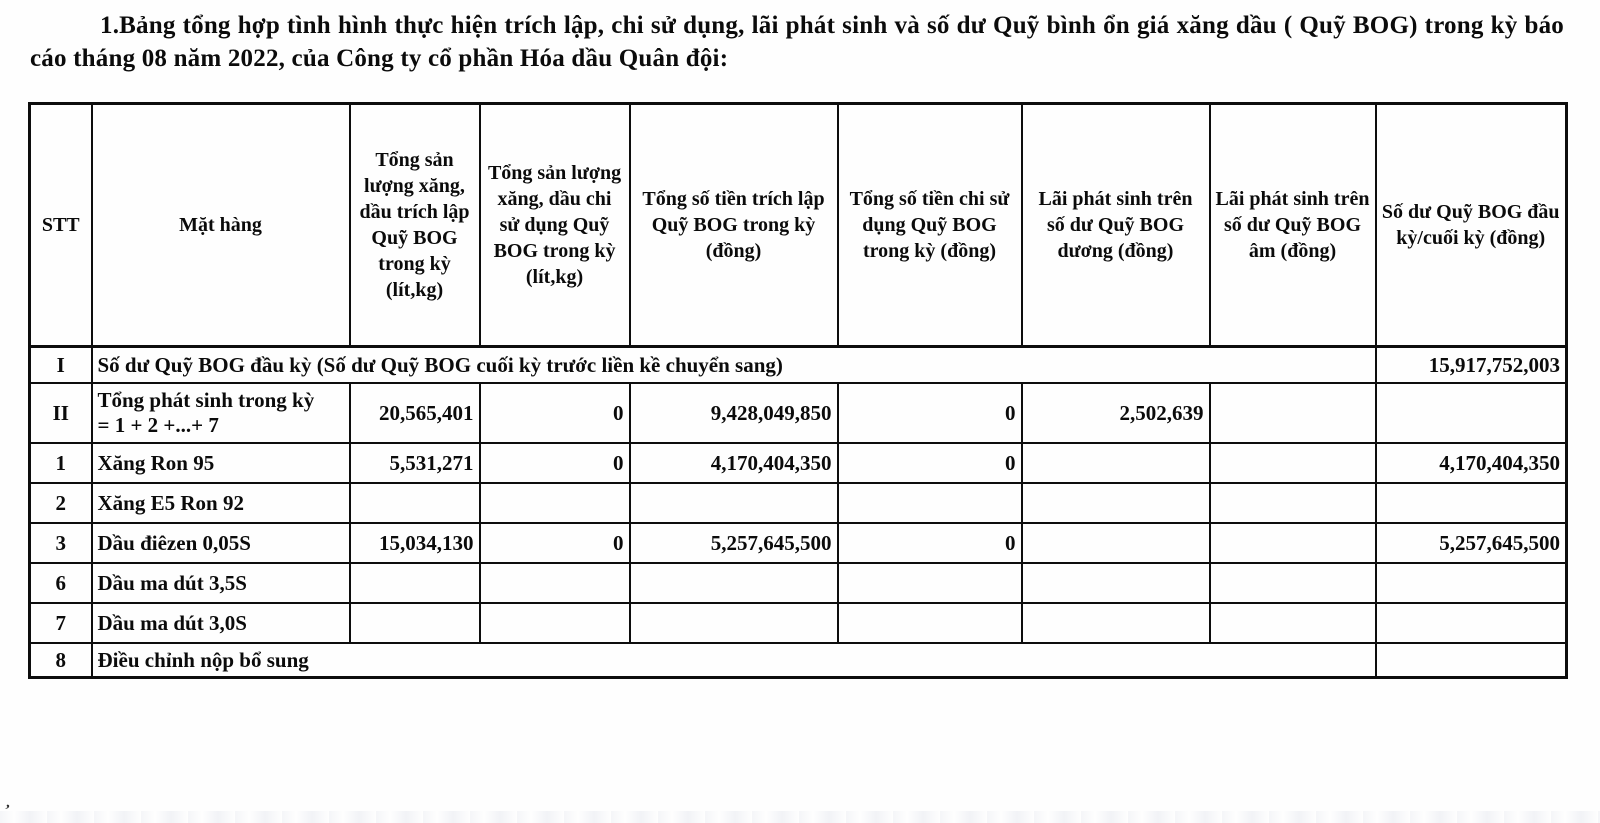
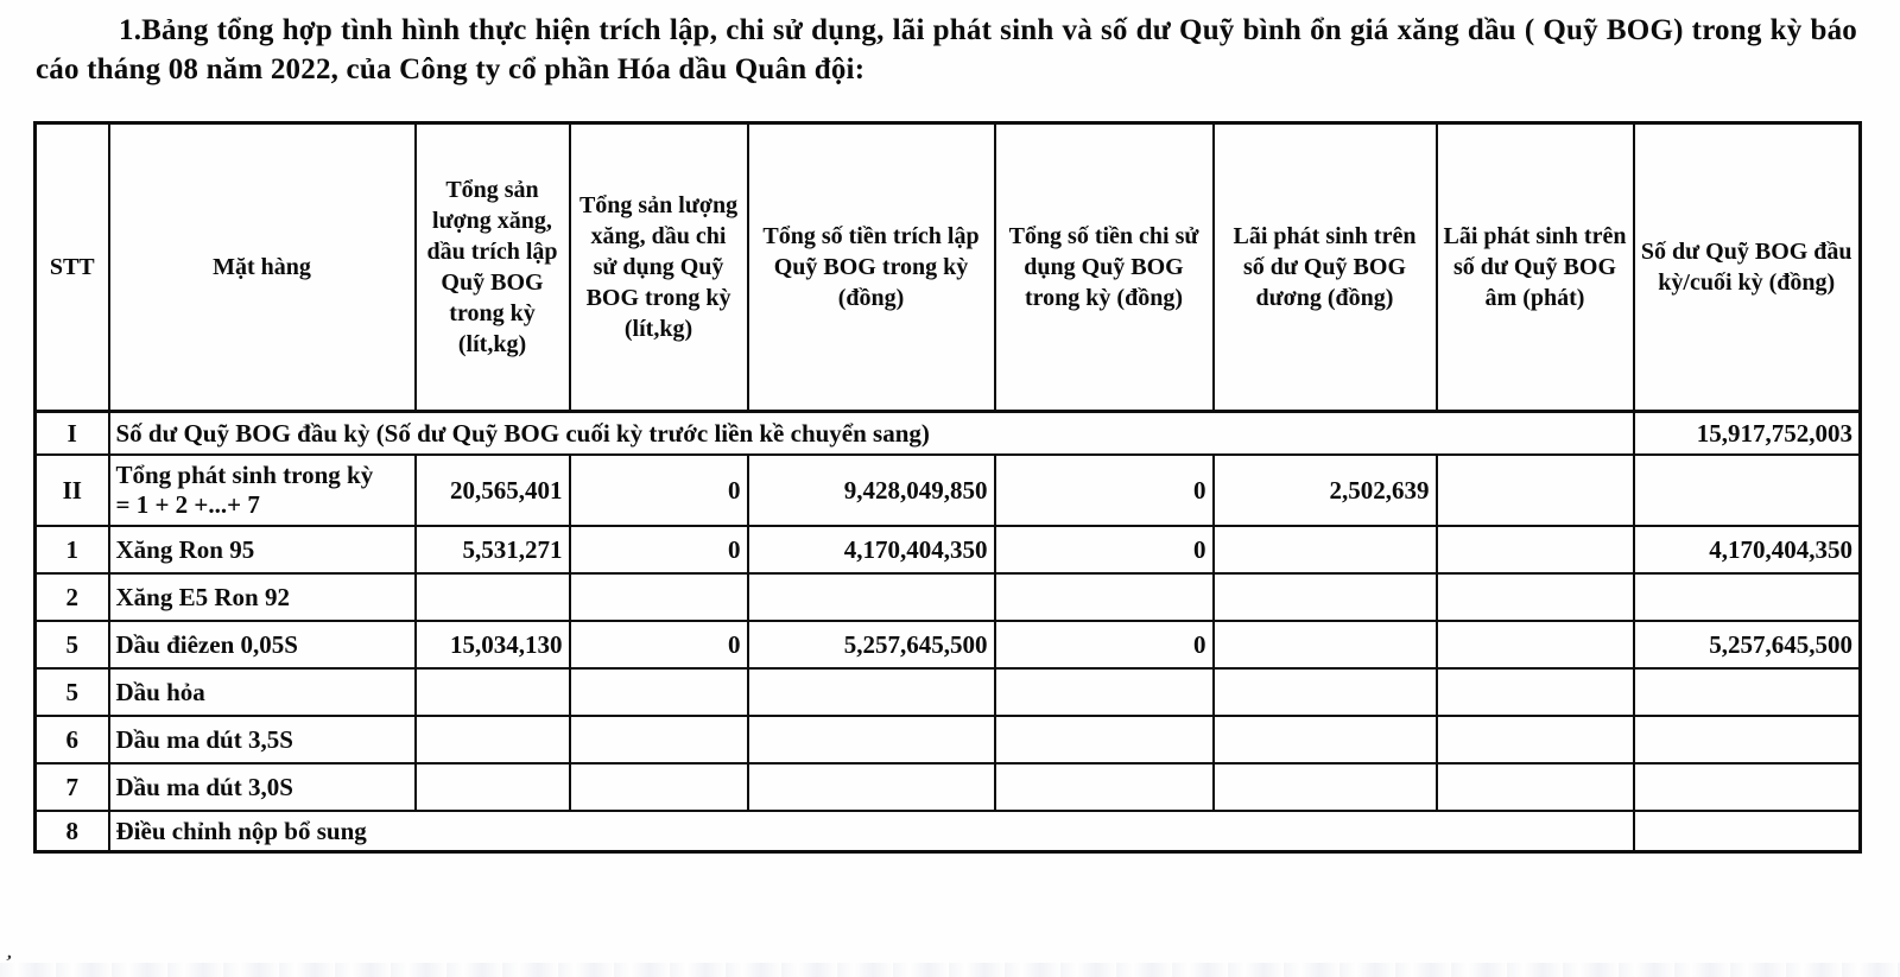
  1.Bảng tổng hợp tình hình thực hiện trích lập, chi sử dụng, lãi phát sinh và số dư Quỹ bình ổn giá xăng dầu ( Quỹ BOG) trong kỳ báo cáo tháng 08 năm 2022, của Công ty cổ phần Hóa dầu Quân đội:
- STT	Mặt hàng	Tổng sản lượng xăng, dầu trích lập Quỹ BOG trong kỳ (lít,kg)	Tổng sản lượng xăng, dầu chi sử dụng Quỹ BOG trong kỳ (lít,kg)	Tổng số tiền trích lập Quỹ BOG trong kỳ (đồng)	Tổng số tiền chi sử dụng Quỹ BOG trong kỳ (đồng)	Lãi phát sinh trên số dư Quỹ BOG dương (đồng)	Lãi phát sinh trên số dư Quỹ BOG âm (đồng)	Số dư Quỹ BOG đầu kỳ/cuối kỳ (đồng)
+ STT	Mặt hàng	Tổng sản lượng xăng, dầu trích lập Quỹ BOG trong kỳ (lít,kg)	Tổng sản lượng xăng, dầu chi sử dụng Quỹ BOG trong kỳ (lít,kg)	Tổng số tiền trích lập Quỹ BOG trong kỳ (đồng)	Tổng số tiền chi sử dụng Quỹ BOG trong kỳ (đồng)	Lãi phát sinh trên số dư Quỹ BOG dương (đồng)	Lãi phát sinh trên số dư Quỹ BOG âm (phát)	Số dư Quỹ BOG đầu kỳ/cuối kỳ (đồng)
  I	Số dư Quỹ BOG đầu kỳ (Số dư Quỹ BOG cuối kỳ trước liền kề chuyển sang)	15,917,752,003
  II	Tổng phát sinh trong kỳ = 1 + 2 +...+ 7	20,565,401	0	9,428,049,850	0	2,502,639
  1	Xăng Ron 95	5,531,271	0	4,170,404,350	0			4,170,404,350
  2	Xăng E5 Ron 92
- 3	Dầu điêzen 0,05S	15,034,130	0	5,257,645,500	0			5,257,645,500
+ 5	Dầu điêzen 0,05S	15,034,130	0	5,257,645,500	0			5,257,645,500
+ 5	Dầu hỏa
  6	Dầu ma dút 3,5S
  7	Dầu ma dút 3,0S
  8	Điều chỉnh nộp bổ sung
